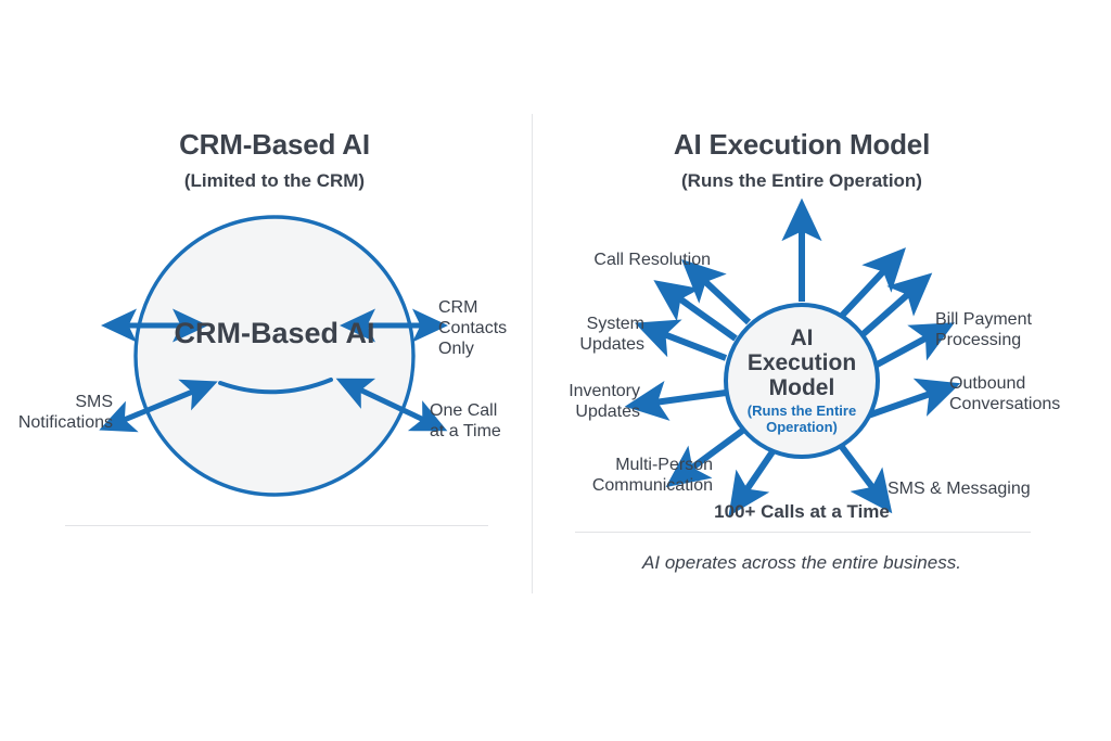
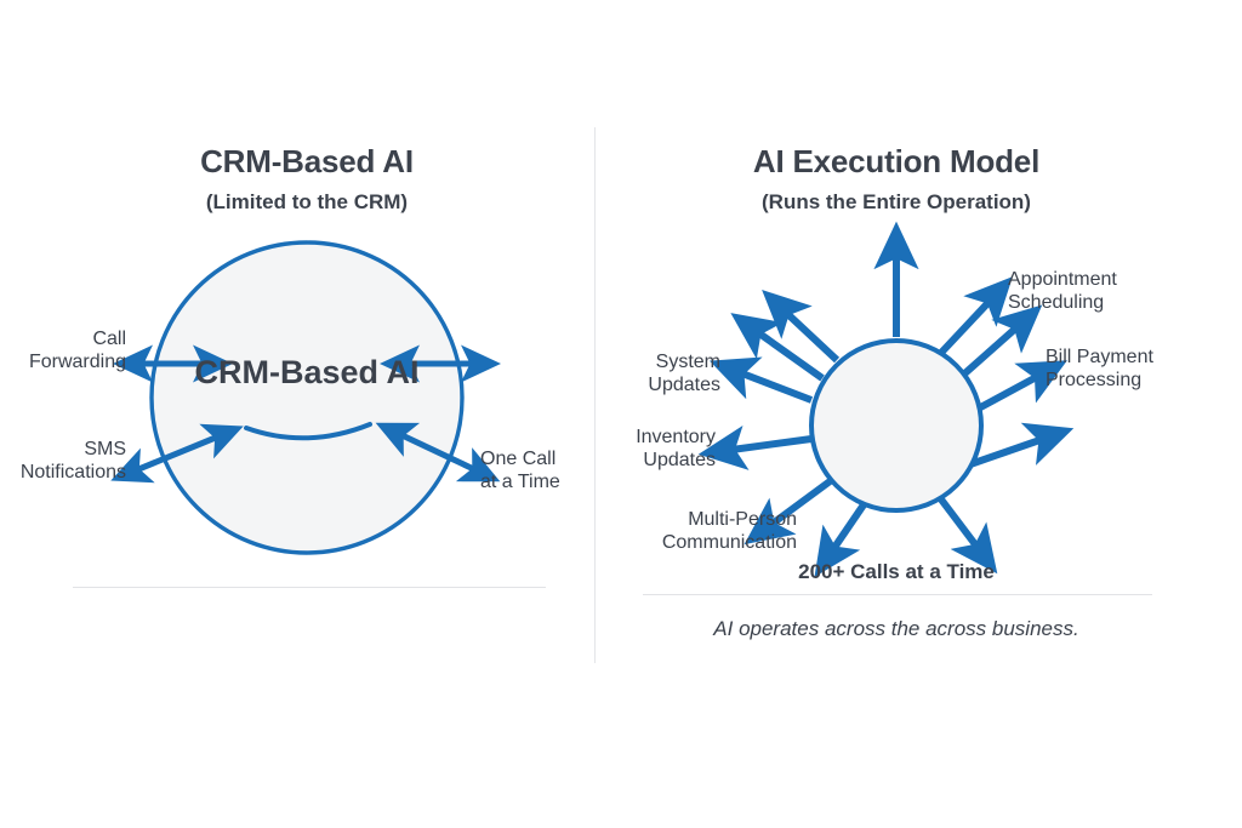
  CRM-Based AI
  (Limited to the CRM)
  CRM-Based AI
+ Call
+ Forwarding
  SMS
  Notifications
- CRM
- Contacts
- Only
  One Call
  at a Time
  AI Execution Model
  (Runs the Entire Operation)
- AI
- Execution
- Model
- (Runs the Entire
- Operation)
- Call Resolution
  System
  Updates
  Inventory
  Updates
  Multi-Person
  Communication
- 100+ Calls at a Time
+ 200+ Calls at a Time
- SMS & Messaging
- Outbound
- Conversations
  Bill Payment
  Processing
+ Appointment
+ Scheduling
- AI operates across the entire business.
+ AI operates across the across business.
